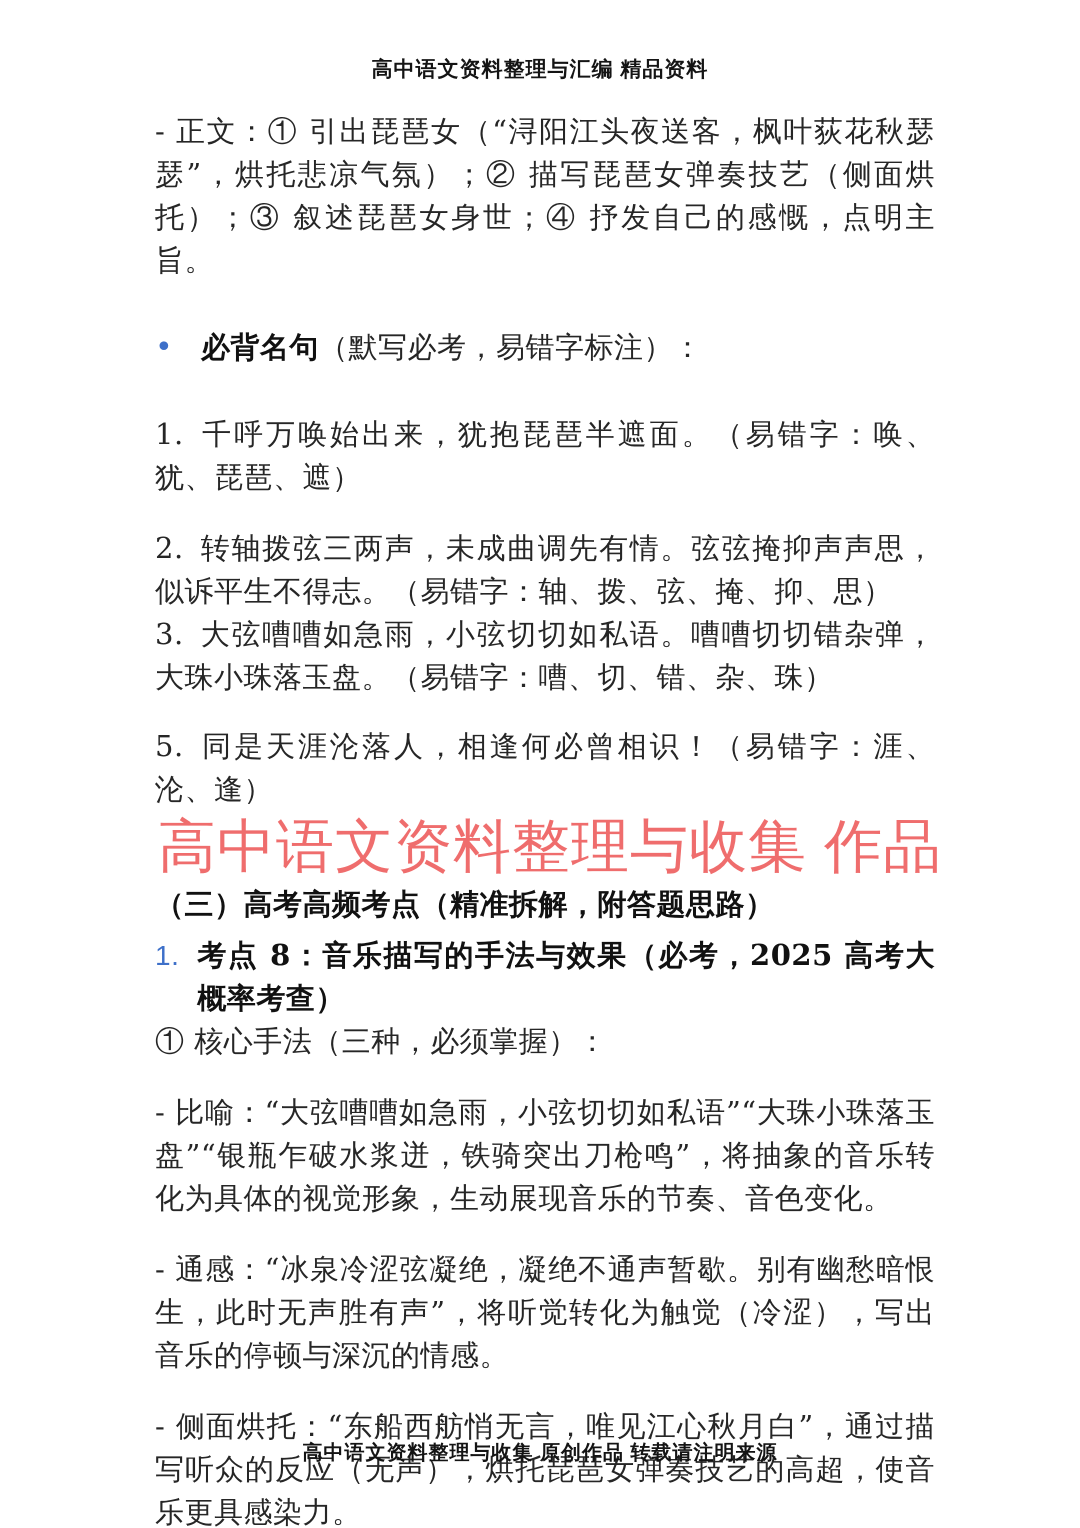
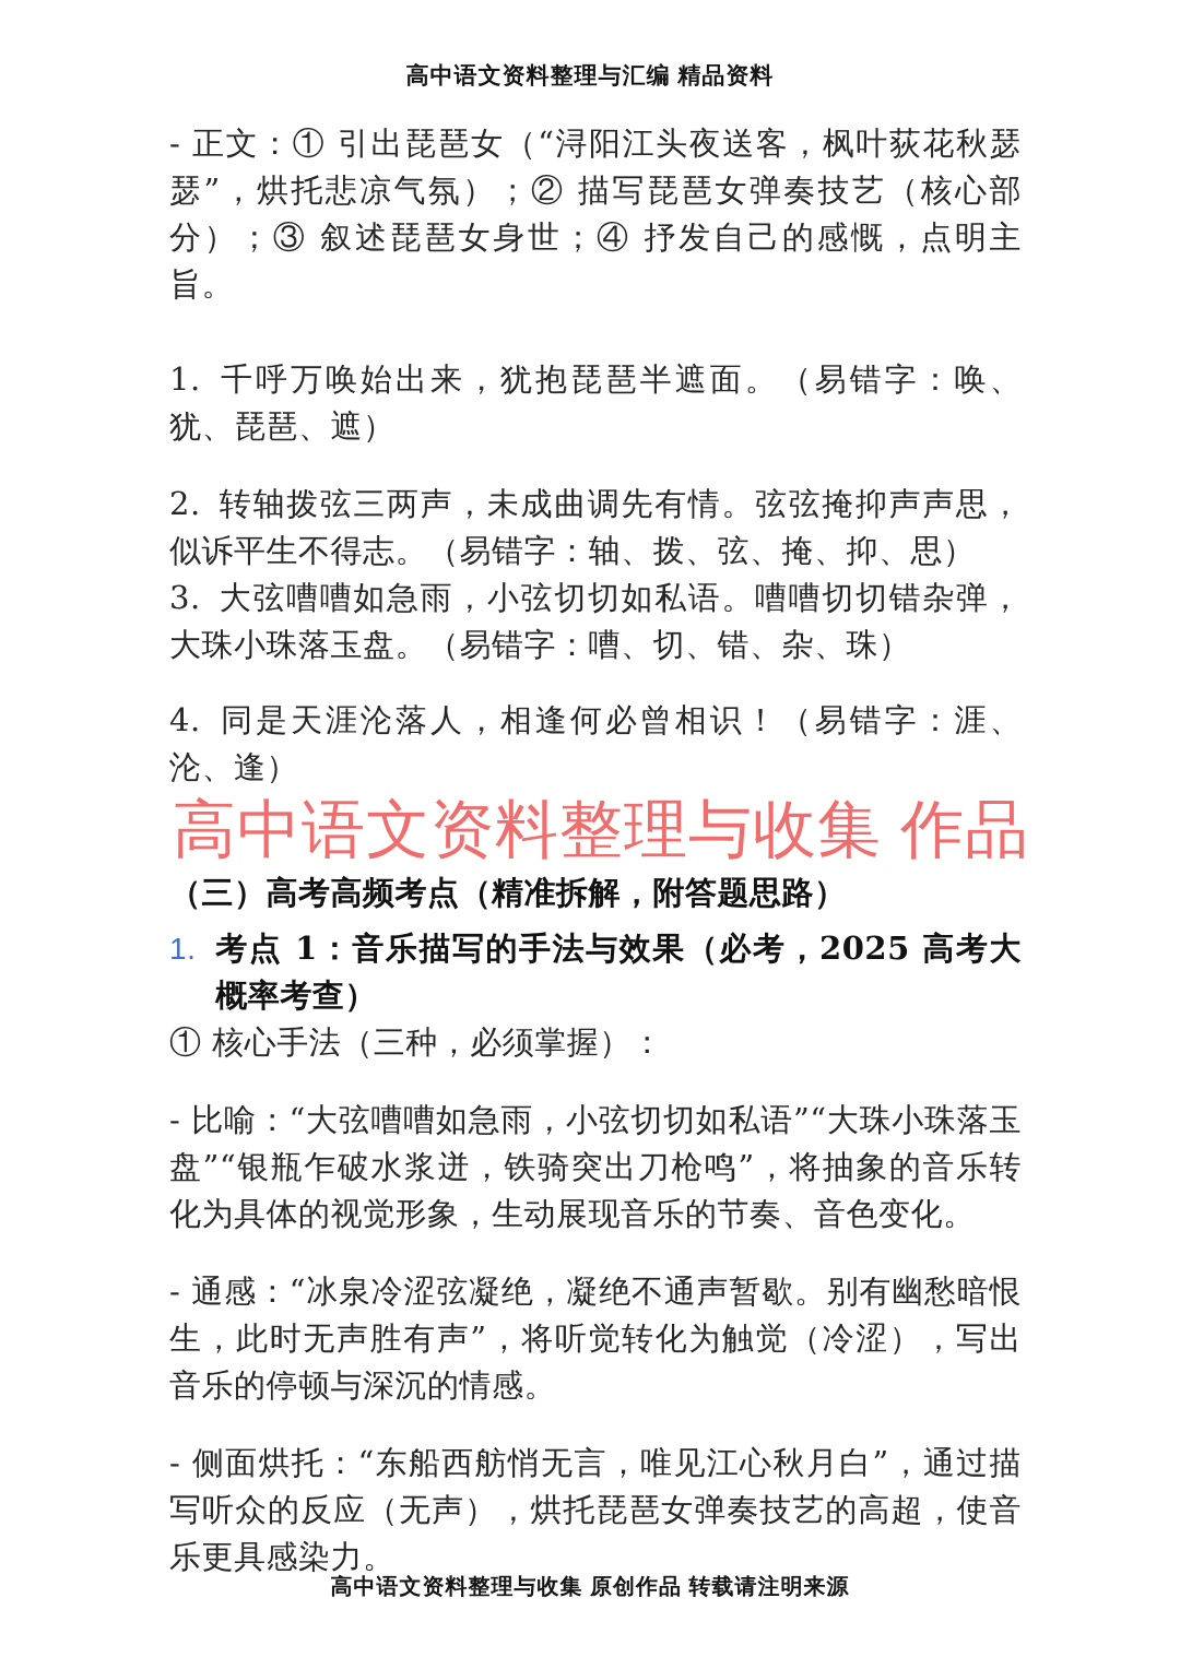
  高中语文资料整理与汇编 精品资料
- - 正文：① 引出琵琶女（“浔阳江头夜送客，枫叶荻花秋瑟瑟”，烘托悲凉气氛）；② 描写琵琶女弹奏技艺（侧面烘托）；③ 叙述琵琶女身世；④ 抒发自己的感慨，点明主旨。
+ - 正文：① 引出琵琶女（“浔阳江头夜送客，枫叶荻花秋瑟瑟”，烘托悲凉气氛）；② 描写琵琶女弹奏技艺（核心部分）；③ 叙述琵琶女身世；④ 抒发自己的感慨，点明主旨。
- •
- 必背名句（默写必考，易错字标注）：
  1. 千呼万唤始出来，犹抱琵琶半遮面。（易错字：唤、犹、琵琶、遮）
  2. 转轴拨弦三两声，未成曲调先有情。弦弦掩抑声声思，似诉平生不得志。（易错字：轴、拨、弦、掩、抑、思）
  3. 大弦嘈嘈如急雨，小弦切切如私语。嘈嘈切切错杂弹，大珠小珠落玉盘。（易错字：嘈、切、错、杂、珠）
- 5. 同是天涯沦落人，相逢何必曾相识！（易错字：涯、沦、逢）
+ 4. 同是天涯沦落人，相逢何必曾相识！（易错字：涯、沦、逢）
  高中语文资料整理与收集 作品
  （三）高考高频考点（精准拆解，附答题思路）
  1.
- 考点 8：音乐描写的手法与效果（必考，2025 高考大概率考查）
+ 考点 1：音乐描写的手法与效果（必考，2025 高考大概率考查）
  ① 核心手法（三种，必须掌握）：
  - 比喻：“大弦嘈嘈如急雨，小弦切切如私语”“大珠小珠落玉盘”“银瓶乍破水浆迸，铁骑突出刀枪鸣”，将抽象的音乐转化为具体的视觉形象，生动展现音乐的节奏、音色变化。
  - 通感：“冰泉冷涩弦凝绝，凝绝不通声暂歇。别有幽愁暗恨生，此时无声胜有声”，将听觉转化为触觉（冷涩），写出音乐的停顿与深沉的情感。
  - 侧面烘托：“东船西舫悄无言，唯见江心秋月白”，通过描写听众的反应（无声），烘托琵琶女弹奏技艺的高超，使音乐更具感染力。
  高中语文资料整理与收集 原创作品 转载请注明来源
